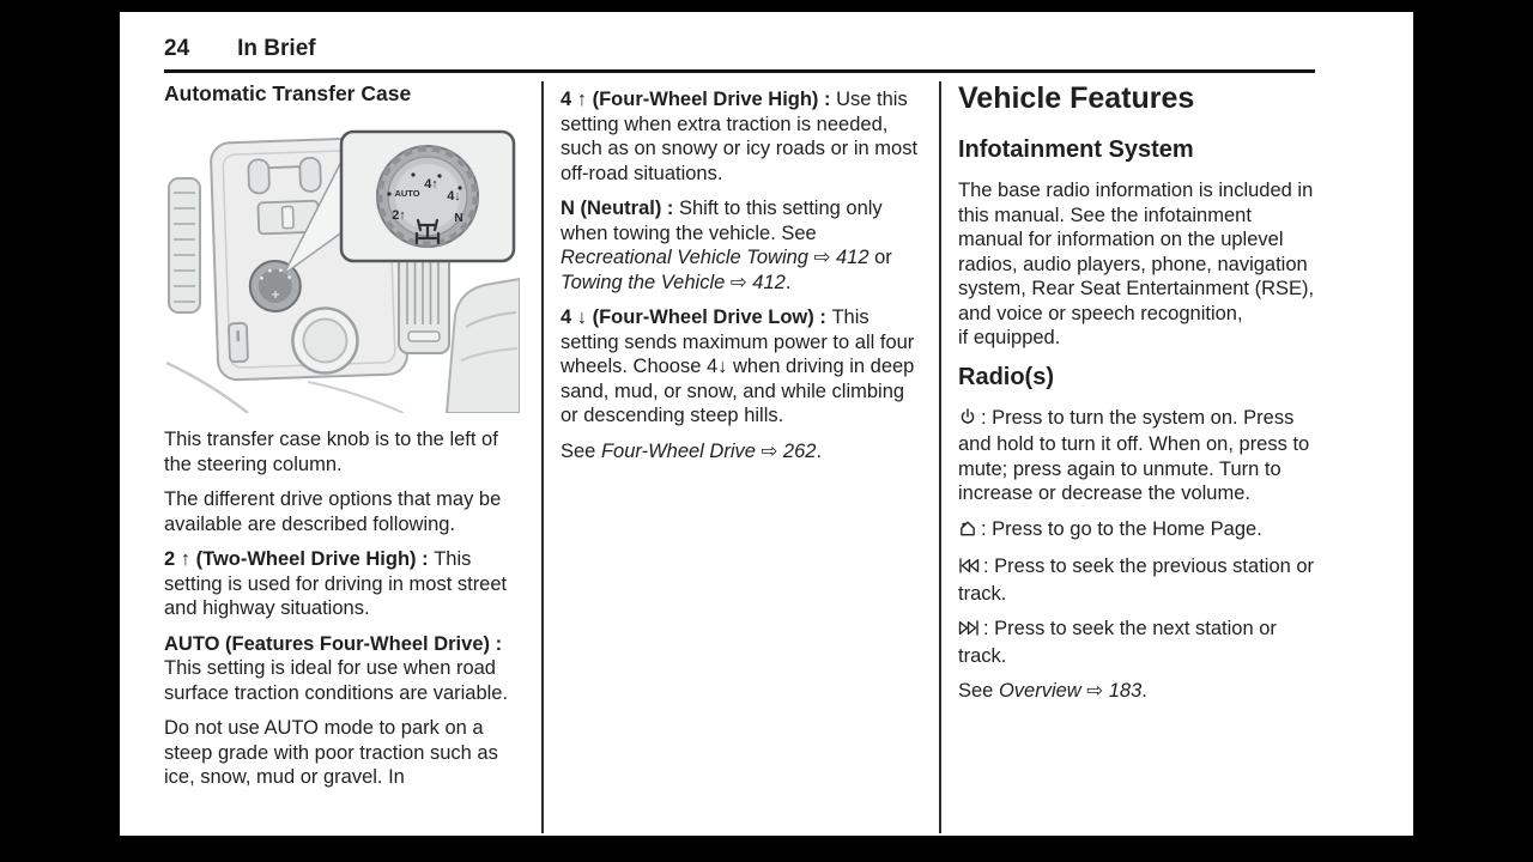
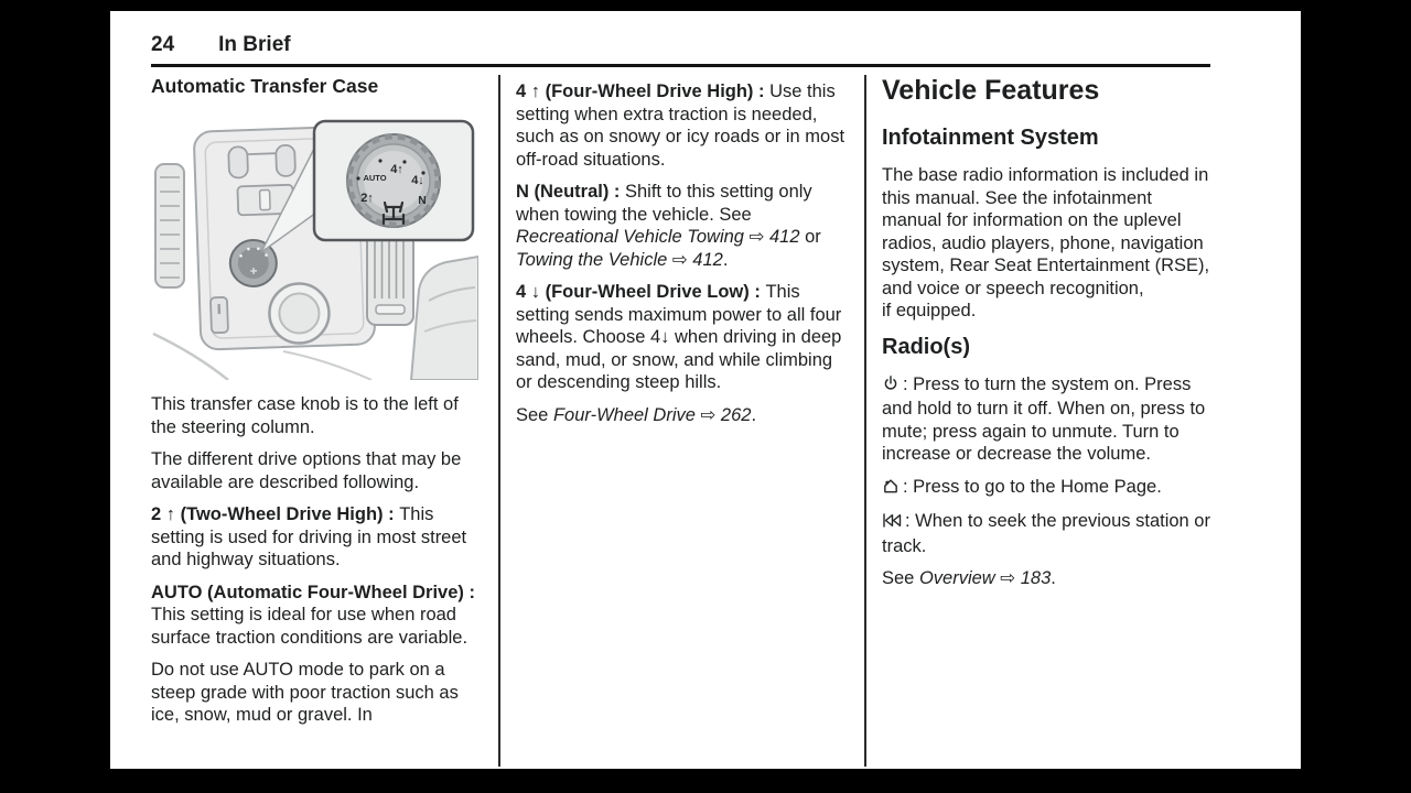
  24 In Brief
  Automatic Transfer Case
  2↑
  AUTO
  4↑
  4↓
  N
  This transfer case knob is to the left of the steering column.
  The different drive options that may be available are described following.
  2 ↑ (Two-Wheel Drive High) : This setting is used for driving in most street and highway situations.
- AUTO (Features Four-Wheel Drive) : This setting is ideal for use when road surface traction conditions are variable.
+ AUTO (Automatic Four-Wheel Drive) : This setting is ideal for use when road surface traction conditions are variable.
  Do not use AUTO mode to park on a steep grade with poor traction such as ice, snow, mud or gravel. In
  4 ↑ (Four-Wheel Drive High) : Use this setting when extra traction is needed, such as on snowy or icy roads or in most off-road situations.
  N (Neutral) : Shift to this setting only when towing the vehicle. See Recreational Vehicle Towing ⇨ 412 or Towing the Vehicle ⇨ 412.
  4 ↓ (Four-Wheel Drive Low) : This setting sends maximum power to all four wheels. Choose 4↓ when driving in deep sand, mud, or snow, and while climbing or descending steep hills.
  See Four-Wheel Drive ⇨ 262.
  Vehicle Features
  Infotainment System
  The base radio information is included in this manual. See the infotainment manual for information on the uplevel radios, audio players, phone, navigation system, Rear Seat Entertainment (RSE), and voice or speech recognition,
  if equipped.
  Radio(s)
  : Press to turn the system on. Press and hold to turn it off. When on, press to mute; press again to unmute. Turn to increase or decrease the volume.
  : Press to go to the Home Page.
- : Press to seek the previous station or track.
+ : When to seek the previous station or track.
- : Press to seek the next station or track.
  See Overview ⇨ 183.
